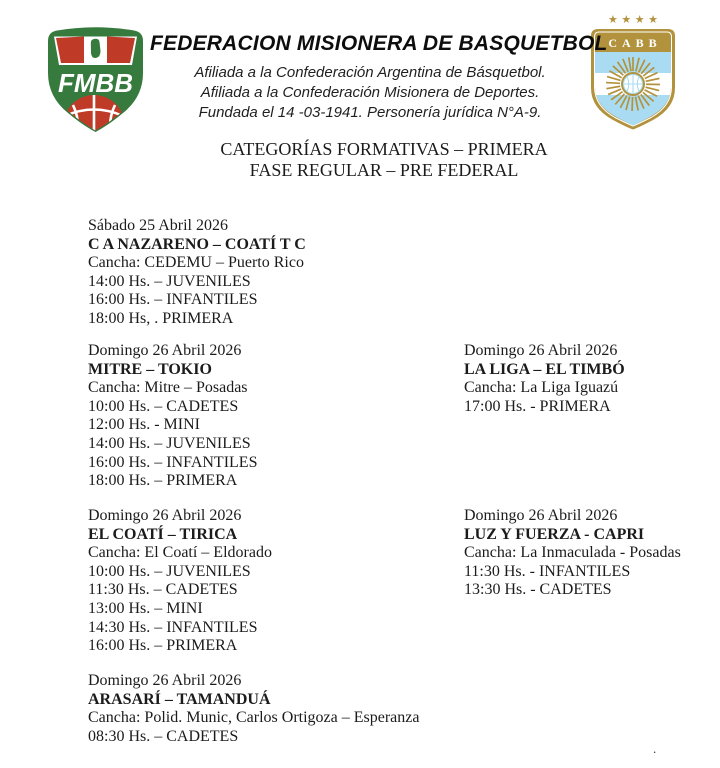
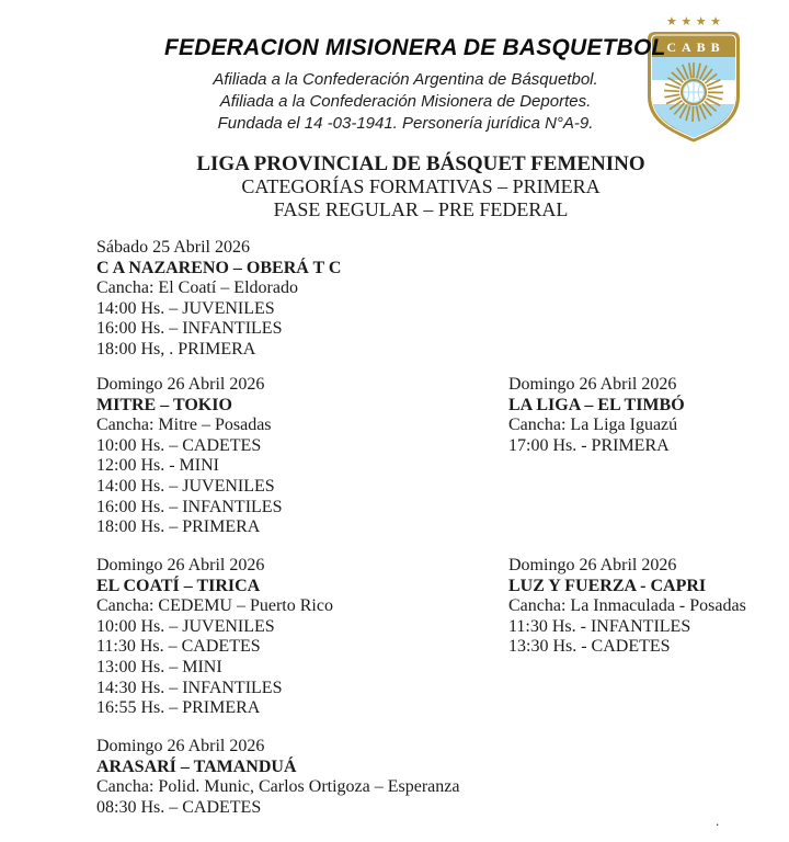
- FMBB
  ★ ★ ★ ★
  CABB
  FEDERACION MISIONERA DE BASQUETBOL
  Afiliada a la Confederación Argentina de Básquetbol.
  Afiliada a la Confederación Misionera de Deportes.
  Fundada el 14 -03-1941. Personería jurídica N°A-9.
+ LIGA PROVINCIAL DE BÁSQUET FEMENINO
  CATEGORÍAS FORMATIVAS – PRIMERA
  FASE REGULAR – PRE FEDERAL
  Sábado 25 Abril 2026
- C A NAZARENO – COATÍ T C
+ C A NAZARENO – OBERÁ T C
- Cancha: CEDEMU – Puerto Rico
+ Cancha: El Coatí – Eldorado
  14:00 Hs. – JUVENILES
  16:00 Hs. – INFANTILES
  18:00 Hs, . PRIMERA
  Domingo 26 Abril 2026
  MITRE – TOKIO
  Cancha: Mitre – Posadas
  10:00 Hs. – CADETES
  12:00 Hs. - MINI
  14:00 Hs. – JUVENILES
  16:00 Hs. – INFANTILES
  18:00 Hs. – PRIMERA
  Domingo 26 Abril 2026
  LA LIGA – EL TIMBÓ
  Cancha: La Liga Iguazú
  17:00 Hs. - PRIMERA
  Domingo 26 Abril 2026
  EL COATÍ – TIRICA
- Cancha: El Coatí – Eldorado
+ Cancha: CEDEMU – Puerto Rico
  10:00 Hs. – JUVENILES
  11:30 Hs. – CADETES
  13:00 Hs. – MINI
  14:30 Hs. – INFANTILES
- 16:00 Hs. – PRIMERA
+ 16:55 Hs. – PRIMERA
  Domingo 26 Abril 2026
  LUZ Y FUERZA - CAPRI
  Cancha: La Inmaculada - Posadas
  11:30 Hs. - INFANTILES
  13:30 Hs. - CADETES
  Domingo 26 Abril 2026
  ARASARÍ – TAMANDUÁ
  Cancha: Polid. Munic, Carlos Ortigoza – Esperanza
  08:30 Hs. – CADETES
  .
